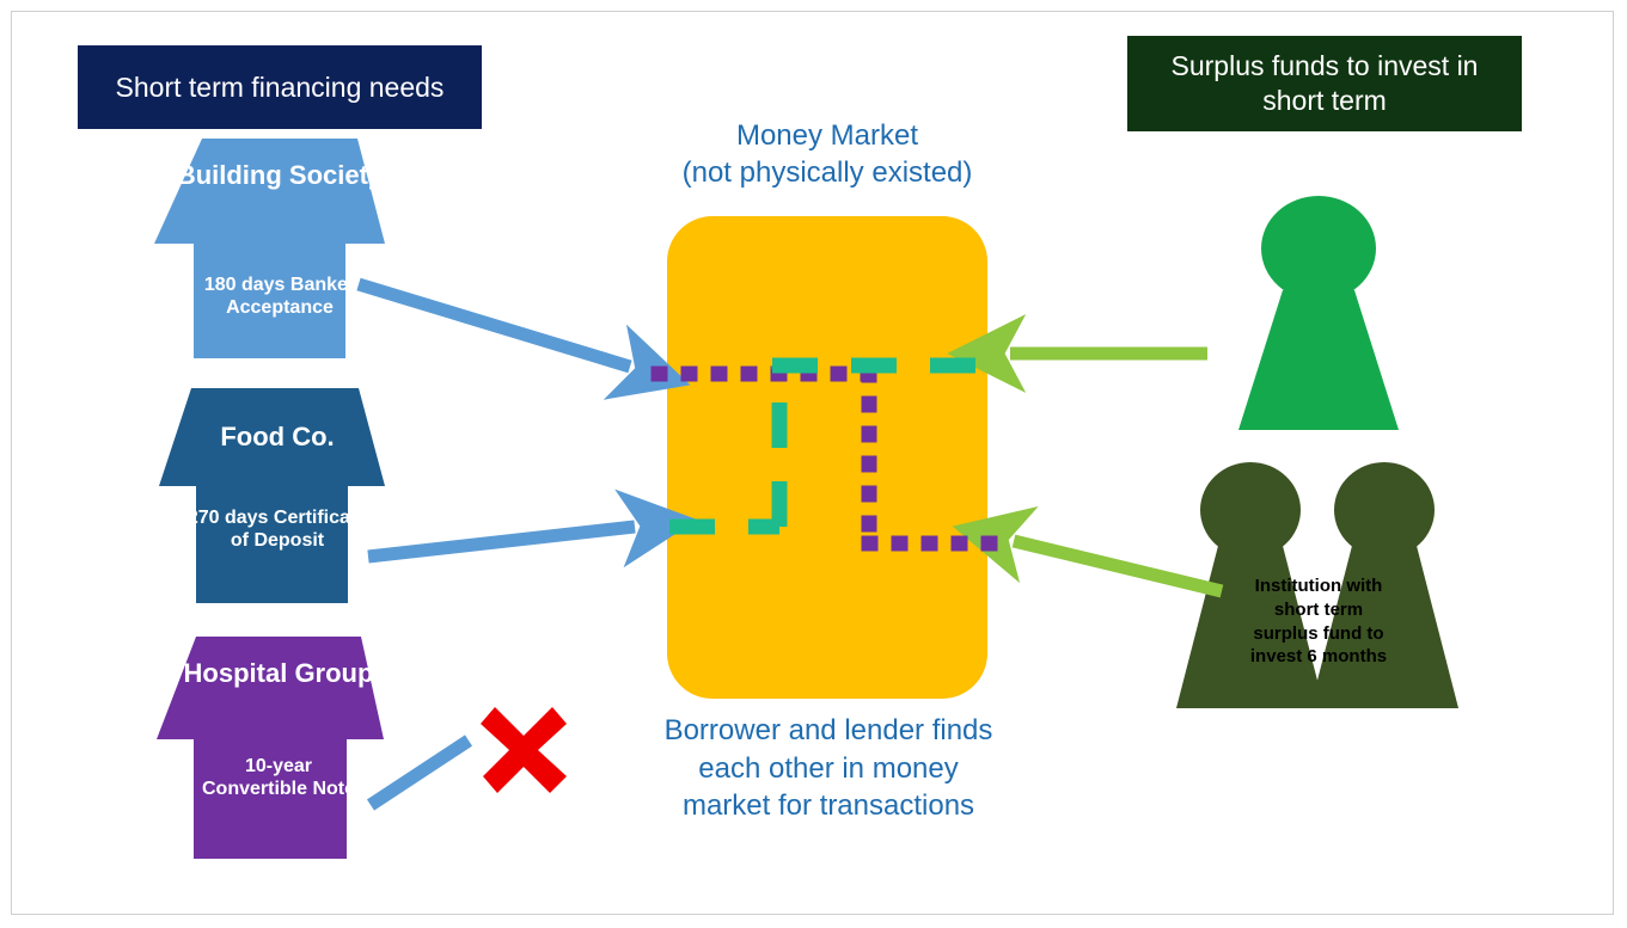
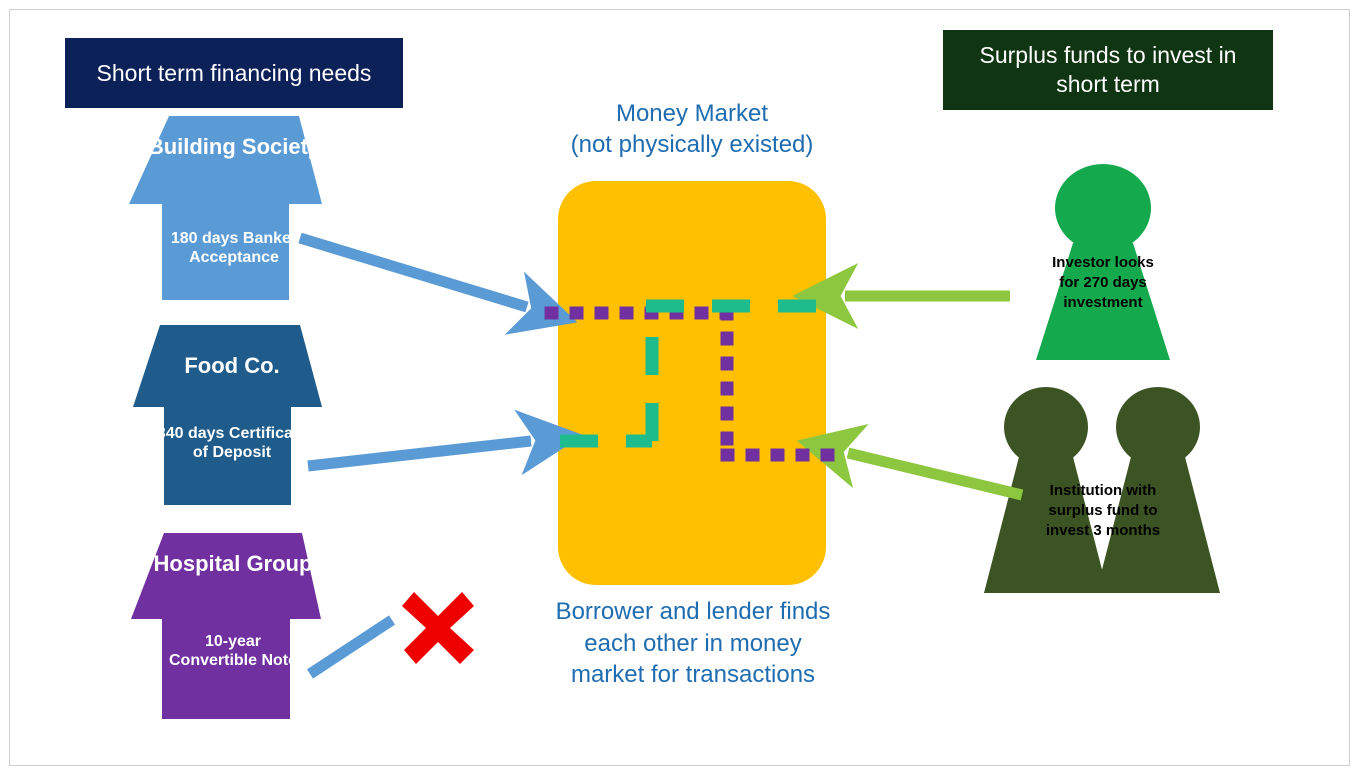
  Short term financing needs
  Surplus funds to invest in short term
  Building Society
  180 days Banker Acceptance
  Food Co.
- 270 days Certificate of Deposit
+ 340 days Certificate of Deposit
  Hospital Group
  10-year Convertible Note
  Money Market
  (not physically existed)
  Borrower and lender finds
  each other in money
  market for transactions
+ Investor looks
+ for 270 days
+ investment
  Institution with
- short term
  surplus fund to
- invest 6 months
+ invest 3 months
